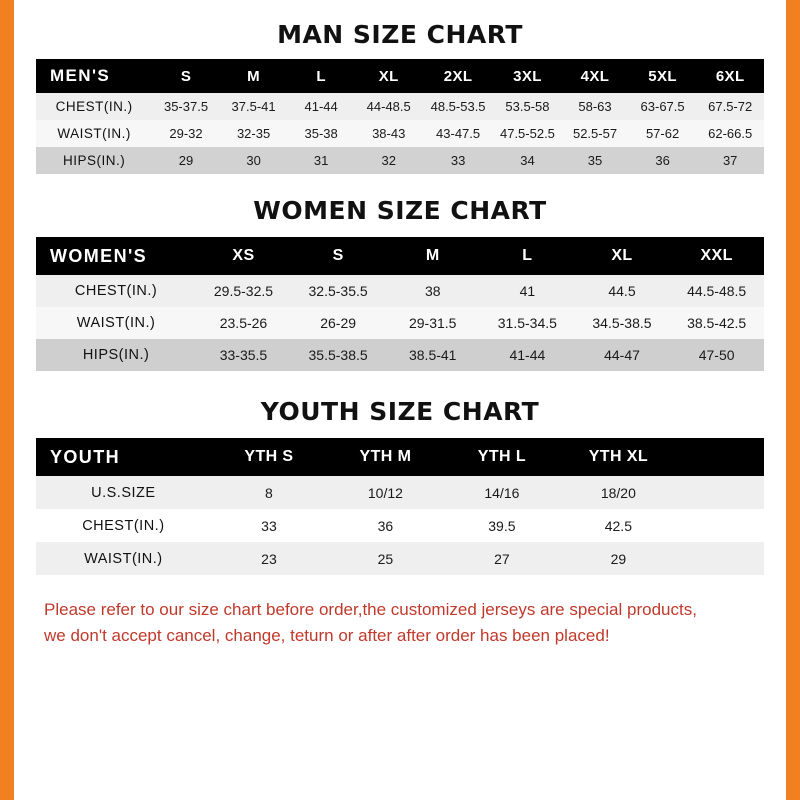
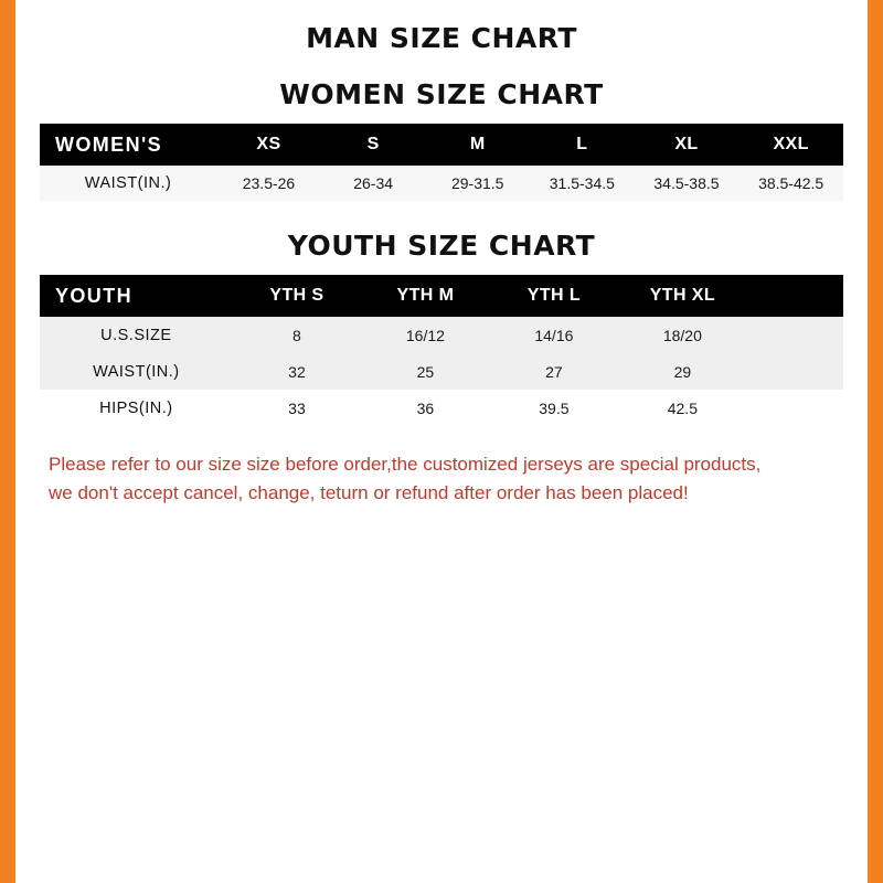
  MAN SIZE CHART
- MEN'S	S	M	L	XL	2XL	3XL	4XL	5XL	6XL
- CHEST(IN.)	35-37.5	37.5-41	41-44	44-48.5	48.5-53.5	53.5-58	58-63	63-67.5	67.5-72
- WAIST(IN.)	29-32	32-35	35-38	38-43	43-47.5	47.5-52.5	52.5-57	57-62	62-66.5
- HIPS(IN.)	29	30	31	32	33	34	35	36	37
  WOMEN SIZE CHART
  WOMEN'S	XS	S	M	L	XL	XXL
- CHEST(IN.)	29.5-32.5	32.5-35.5	38	41	44.5	44.5-48.5
- WAIST(IN.)	23.5-26	26-29	29-31.5	31.5-34.5	34.5-38.5	38.5-42.5
+ WAIST(IN.)	23.5-26	26-34	29-31.5	31.5-34.5	34.5-38.5	38.5-42.5
- HIPS(IN.)	33-35.5	35.5-38.5	38.5-41	41-44	44-47	47-50
  YOUTH SIZE CHART
  YOUTH	YTH S	YTH M	YTH L	YTH XL
- U.S.SIZE	8	10/12	14/16	18/20
+ U.S.SIZE	8	16/12	14/16	18/20
- CHEST(IN.)	33	36	39.5	42.5
- WAIST(IN.)	23	25	27	29
+ WAIST(IN.)	32	25	27	29
+ HIPS(IN.)	33	36	39.5	42.5
- Please refer to our size chart before order,the customized jerseys are special products,
+ Please refer to our size size before order,the customized jerseys are special products,
- we don't accept cancel, change, teturn or after after order has been placed!
+ we don't accept cancel, change, teturn or refund after order has been placed!
